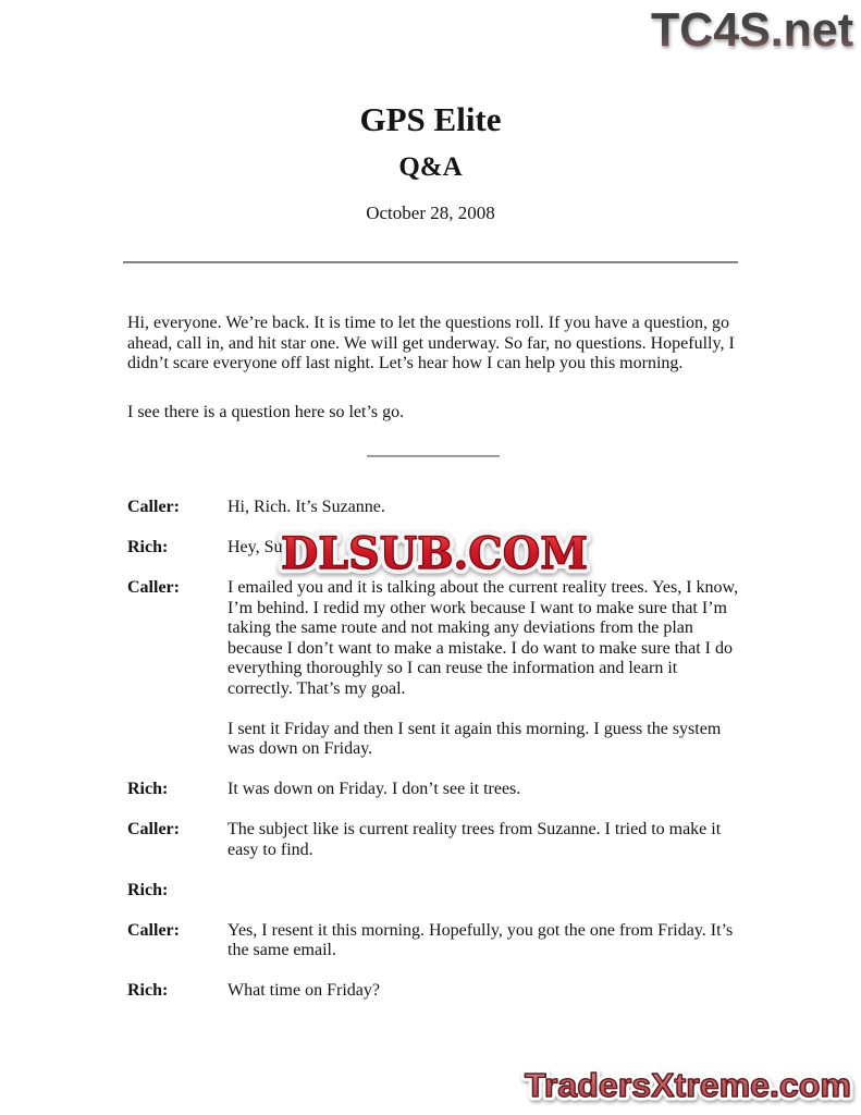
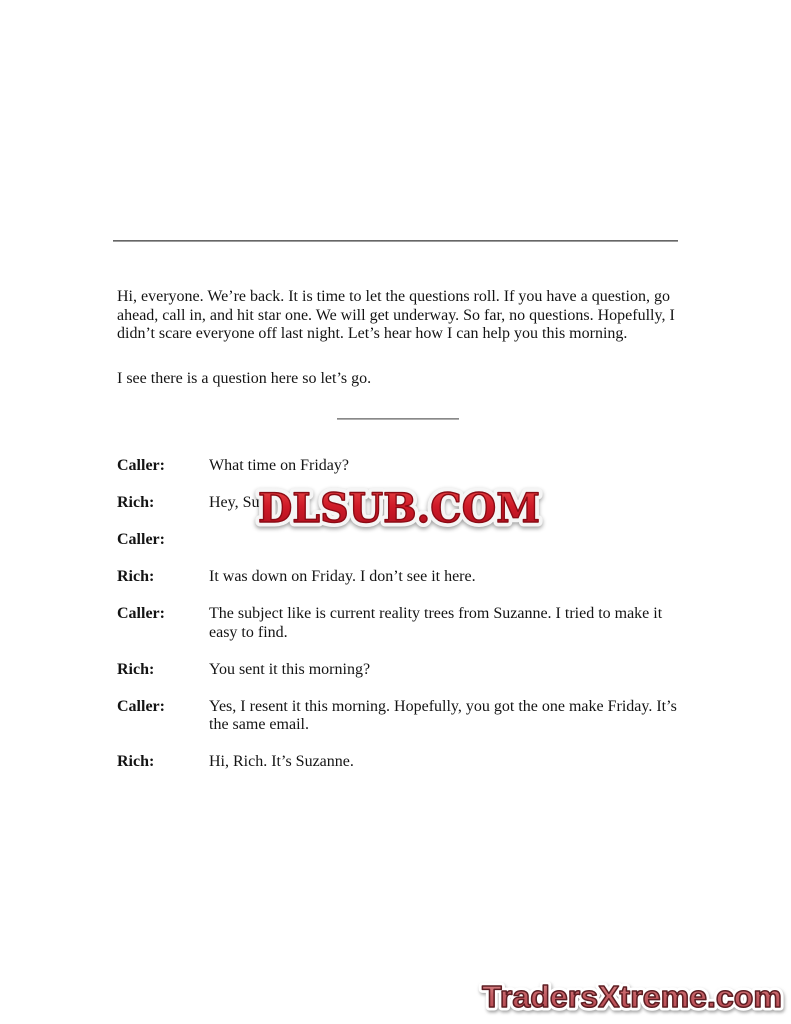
- TC4S.net
- GPS Elite
- Q&A
- October 28, 2008
  Hi, everyone. We’re back. It is time to let the questions roll. If you have a question, go ahead, call in, and hit star one. We will get underway. So far, no questions. Hopefully, I didn’t scare everyone off last night. Let’s hear how I can help you this morning.
  I see there is a question here so let’s go.
  Caller:
- Hi, Rich. It’s Suzanne.
+ What time on Friday?
  Rich:
  Hey, Su
  Caller:
- I emailed you and it is talking about the current reality trees. Yes, I know, I’m behind. I redid my other work because I want to make sure that I’m taking the same route and not making any deviations from the plan because I don’t want to make a mistake. I do want to make sure that I do everything thoroughly so I can reuse the information and learn it correctly. That’s my goal.
- I sent it Friday and then I sent it again this morning. I guess the system was down on Friday.
  Rich:
- It was down on Friday. I don’t see it trees.
+ It was down on Friday. I don’t see it here.
  Caller:
  The subject like is current reality trees from Suzanne. I tried to make it easy to find.
  Rich:
+ You sent it this morning?
  Caller:
- Yes, I resent it this morning. Hopefully, you got the one from Friday. It’s the same email.
+ Yes, I resent it this morning. Hopefully, you got the one make Friday. It’s the same email.
  Rich:
- What time on Friday?
+ Hi, Rich. It’s Suzanne.
  DLSUB.COM
  TradersXtreme.com
